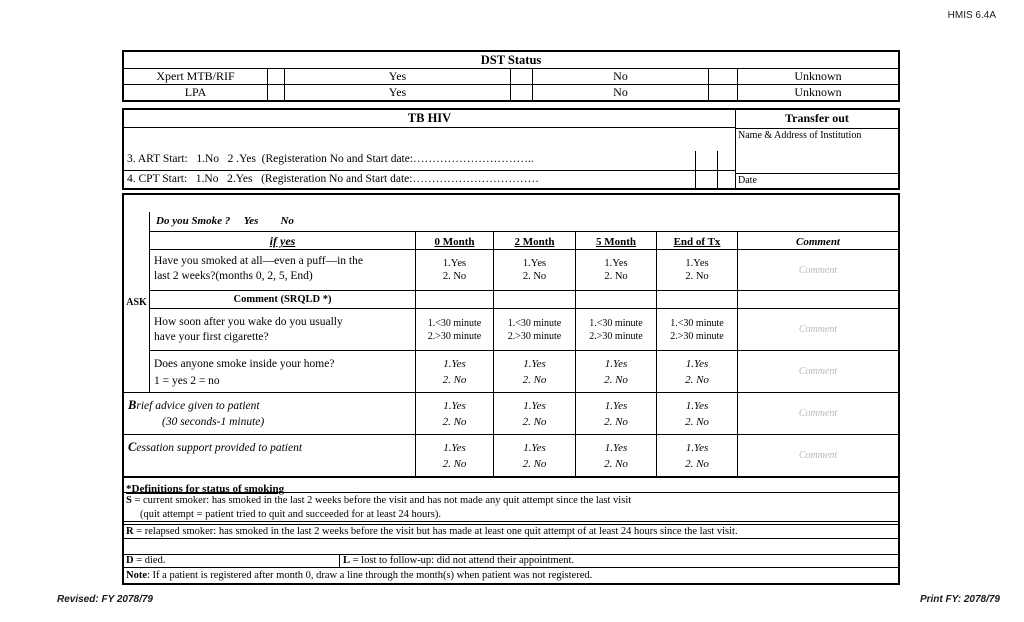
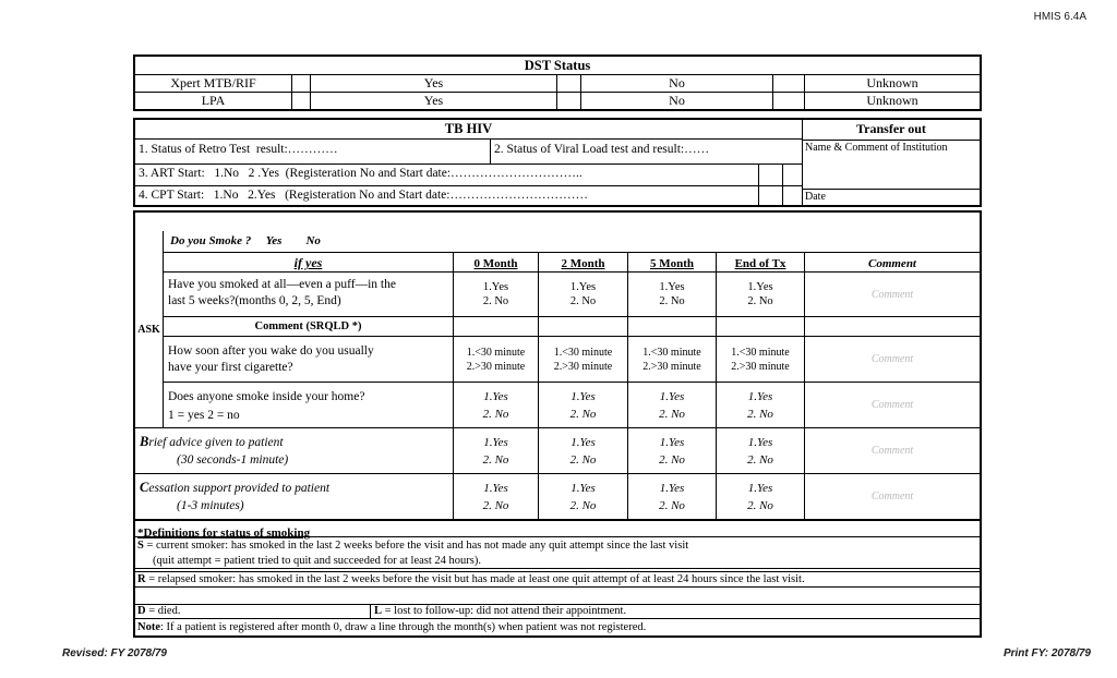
  HMIS 6.4A
  DST Status
  Xpert MTB/RIF
  Yes
  No
  Unknown
  LPA
  Yes
  No
  Unknown
  TB HIV
+ 1. Status of Retro Test result:…………
+ 2. Status of Viral Load test and result:……
  3. ART Start: 1.No 2 .Yes (Registeration No and Start date:…………………………..
  4. CPT Start: 1.No 2.Yes (Registeration No and Start date:……………………………
  Transfer out
- Name & Address of Institution
+ Name & Comment of Institution
  Date
  ASK
  Do you Smoke ? Yes No
  if yes
  0 Month
  2 Month
  5 Month
  End of Tx
  Comment
  Have you smoked at all—even a puff—in the
- last 2 weeks?(months 0, 2, 5, End)
+ last 5 weeks?(months 0, 2, 5, End)
  1.Yes
  2. No
  1.Yes
  2. No
  1.Yes
  2. No
  1.Yes
  2. No
  Comment
  Comment (SRQLD *)
  How soon after you wake do you usually
  have your first cigarette?
  1.<30 minute
  2.>30 minute
  1.<30 minute
  2.>30 minute
  1.<30 minute
  2.>30 minute
  1.<30 minute
  2.>30 minute
  Comment
  Does anyone smoke inside your home?
  1 = yes 2 = no
  1.Yes
  2. No
  1.Yes
  2. No
  1.Yes
  2. No
  1.Yes
  2. No
  Comment
  Brief advice given to patient
  (30 seconds-1 minute)
  1.Yes
  2. No
  1.Yes
  2. No
  1.Yes
  2. No
  1.Yes
  2. No
  Comment
  Cessation support provided to patient
+ (1-3 minutes)
  1.Yes
  2. No
  1.Yes
  2. No
  1.Yes
  2. No
  1.Yes
  2. No
  Comment
  *Definitions for status of smoking
  S = current smoker: has smoked in the last 2 weeks before the visit and has not made any quit attempt since the last visit
  (quit attempt = patient tried to quit and succeeded for at least 24 hours).
  R = relapsed smoker: has smoked in the last 2 weeks before the visit but has made at least one quit attempt of at least 24 hours since the last visit.
  D = died.
  L = lost to follow-up: did not attend their appointment.
  Note: If a patient is registered after month 0, draw a line through the month(s) when patient was not registered.
  Revised: FY 2078/79
  Print FY: 2078/79
